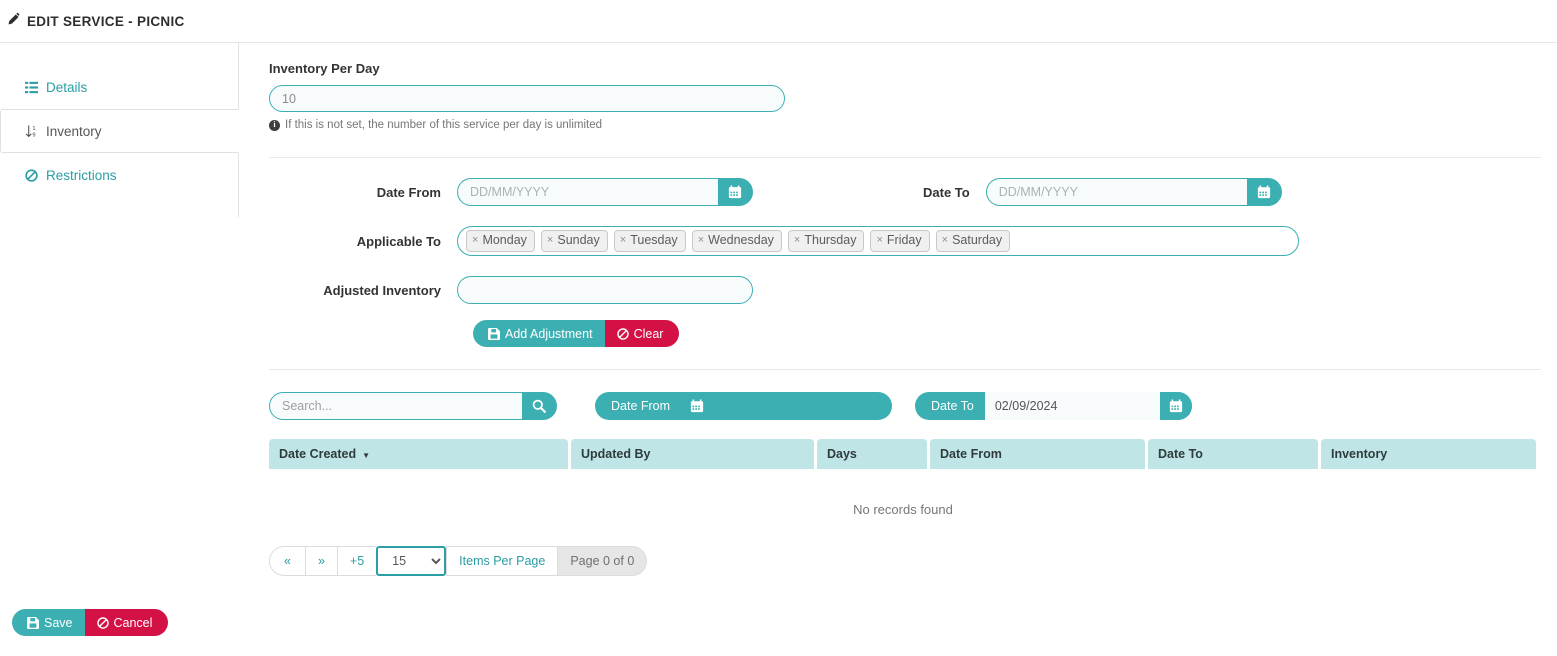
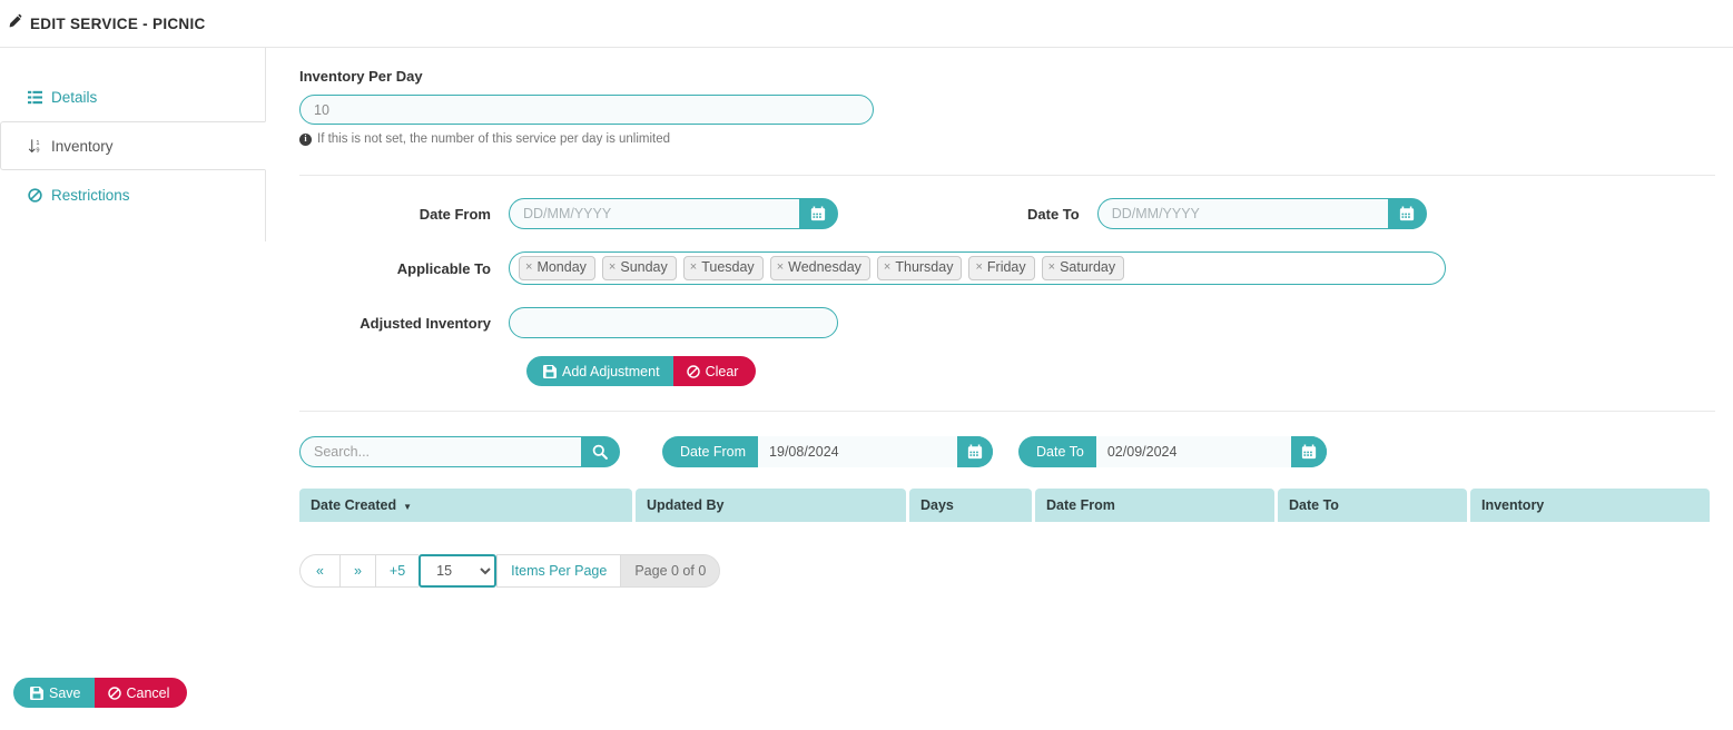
  EDIT SERVICE - PICNIC
  Details
  Inventory
  Restrictions
  Inventory Per Day
  10
  i
  If this is not set, the number of this service per day is unlimited
  Date From
  DD/MM/YYYY
  Date To
  DD/MM/YYYY
  Applicable To
  ×
  Monday
  ×
  Sunday
  ×
  Tuesday
  ×
  Wednesday
  ×
  Thursday
  ×
  Friday
  ×
  Saturday
  Adjusted Inventory
  Add Adjustment
  Clear
  Search...
  Date From
+ 19/08/2024
  Date To
  02/09/2024
  Date Created
  ▼
  Updated By
  Days
  Date From
  Date To
  Inventory
- No records found
  «
  »
  +5
  15
  Items Per Page
  Page 0 of 0
  Save
  Cancel
